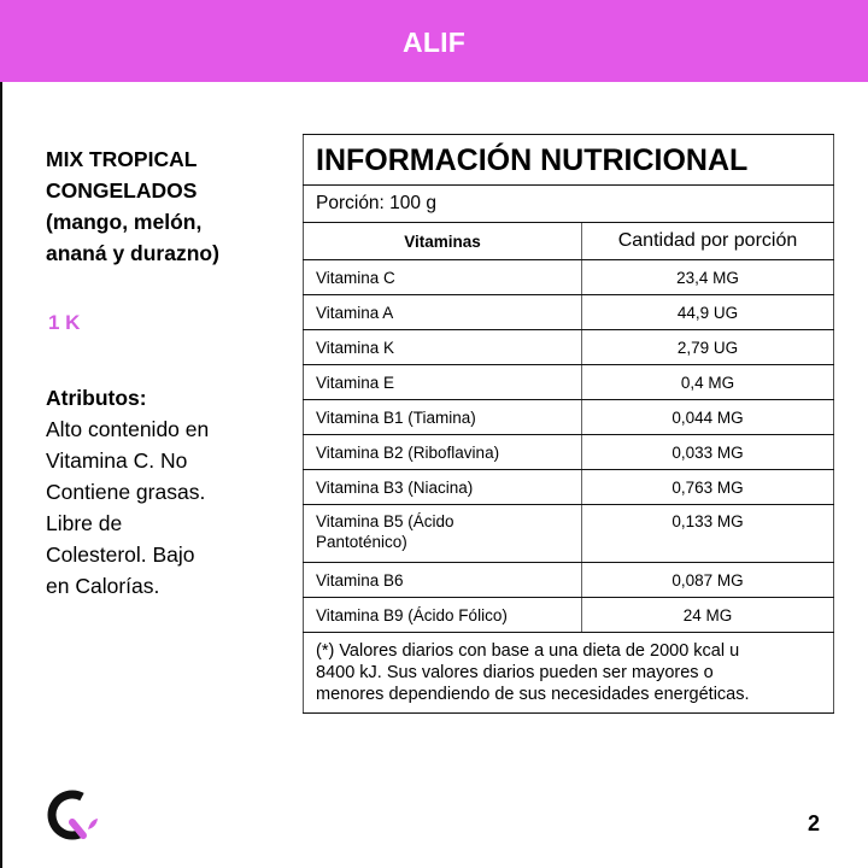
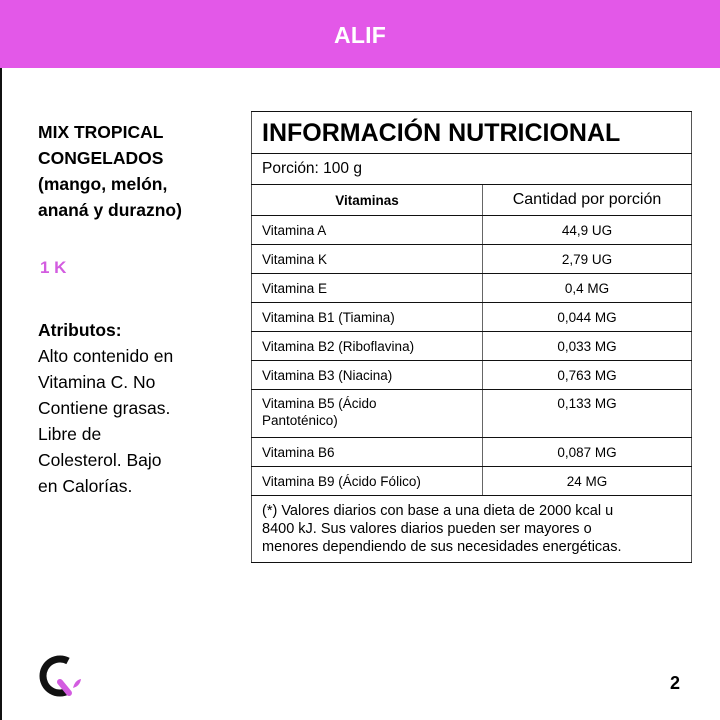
  ALIF
  MIX TROPICAL
  CONGELADOS
  (mango, melón,
  ananá y durazno)
  1 K
  Atributos:
  Alto contenido en
  Vitamina C. No
  Contiene grasas.
  Libre de
  Colesterol. Bajo
  en Calorías.
  INFORMACIÓN NUTRICIONAL
  Porción: 100 g
  Vitaminas	Cantidad por porción
- Vitamina C	23,4 MG
  Vitamina A	44,9 UG
  Vitamina K	2,79 UG
  Vitamina E	0,4 MG
  Vitamina B1 (Tiamina)	0,044 MG
  Vitamina B2 (Riboflavina)	0,033 MG
  Vitamina B3 (Niacina)	0,763 MG
  Vitamina B5 (Ácido Pantoténico)	0,133 MG
  Vitamina B6	0,087 MG
  Vitamina B9 (Ácido Fólico)	24 MG
  (*) Valores diarios con base a una dieta de 2000 kcal u 8400 kJ. Sus valores diarios pueden ser mayores o menores dependiendo de sus necesidades energéticas.
  2
